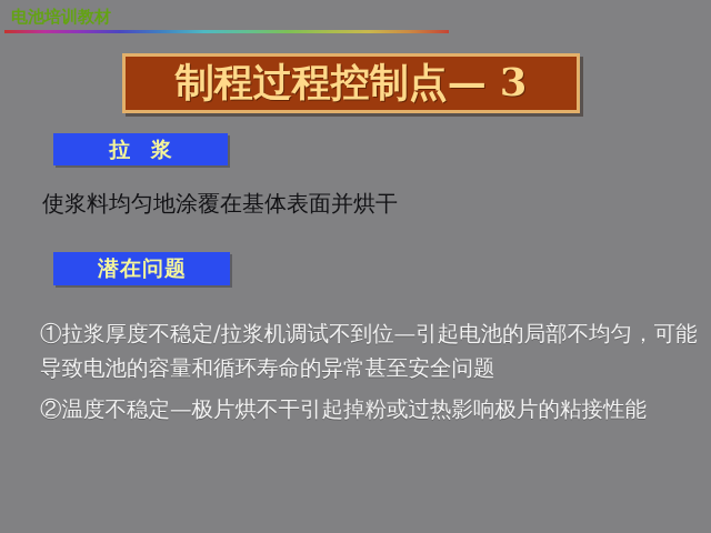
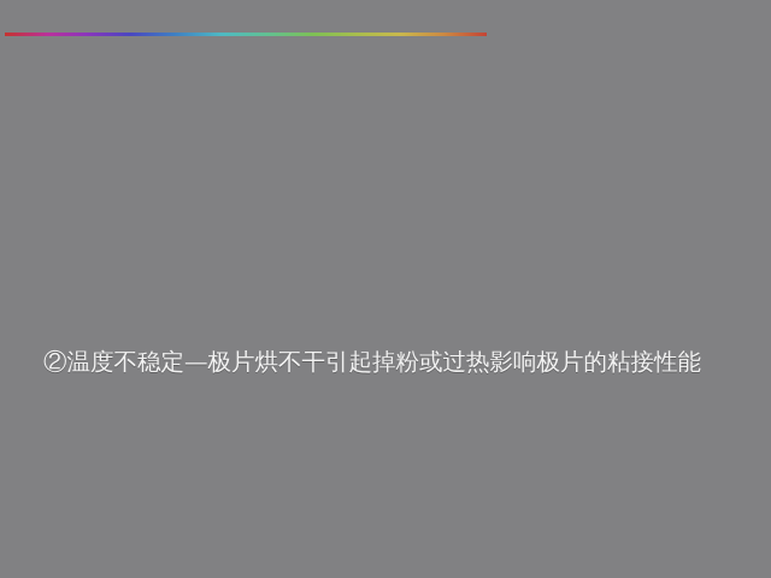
- 电池培训教材
- 制程过程控制点— 3
- 拉 浆
- 使浆料均匀地涂覆在基体表面并烘干
- 潜在问题
- ①拉浆厚度不稳定/拉浆机调试不到位—引起电池的局部不均匀，可能导致电池的容量和循环寿命的异常甚至安全问题
  ②温度不稳定—极片烘不干引起掉粉或过热影响极片的粘接性能
